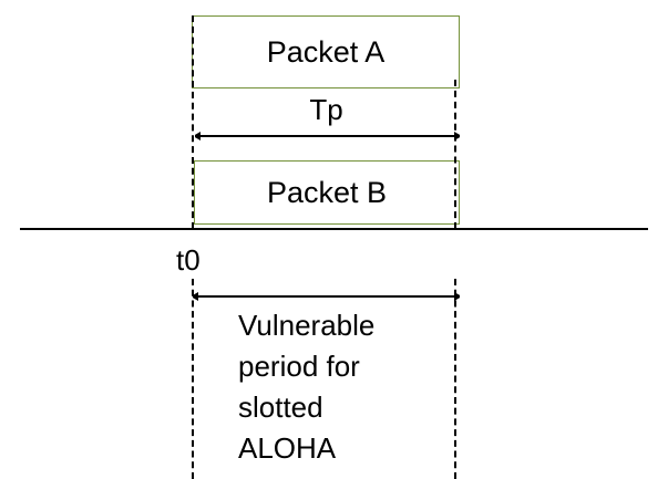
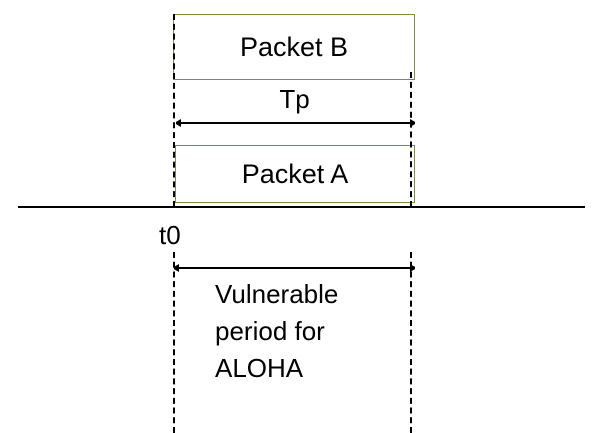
- Packet A
+ Packet B
  Tp
- Packet B
+ Packet A
  t0
  Vulnerable
  period for
- slotted
  ALOHA
